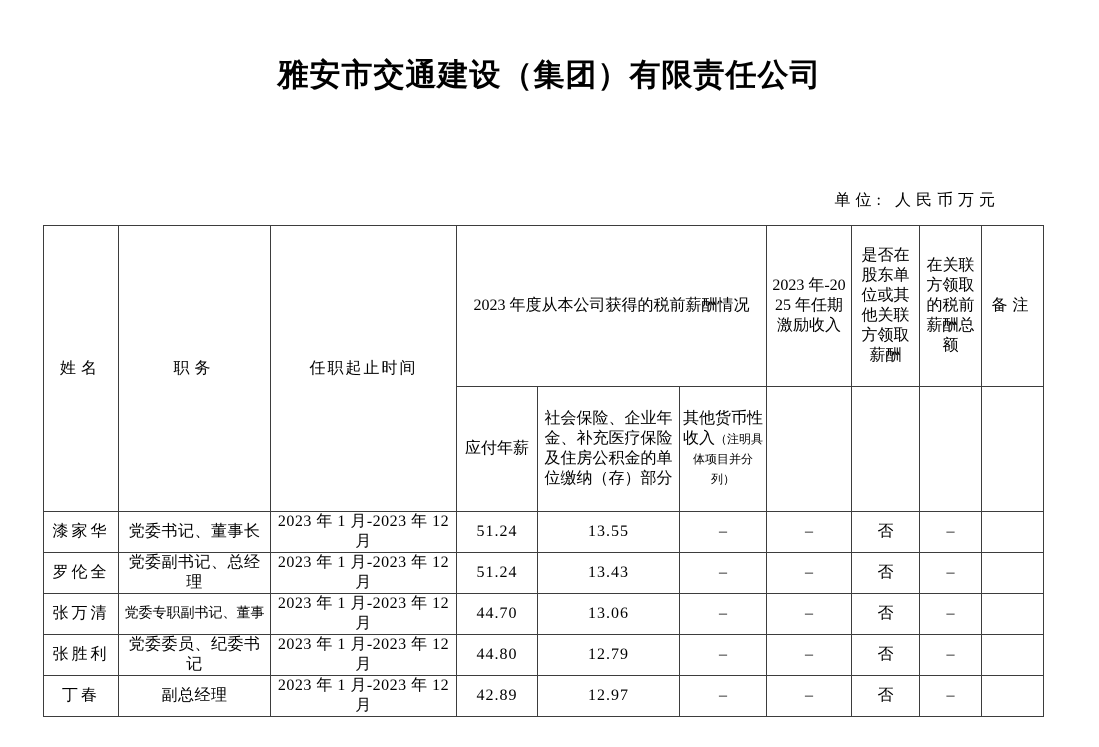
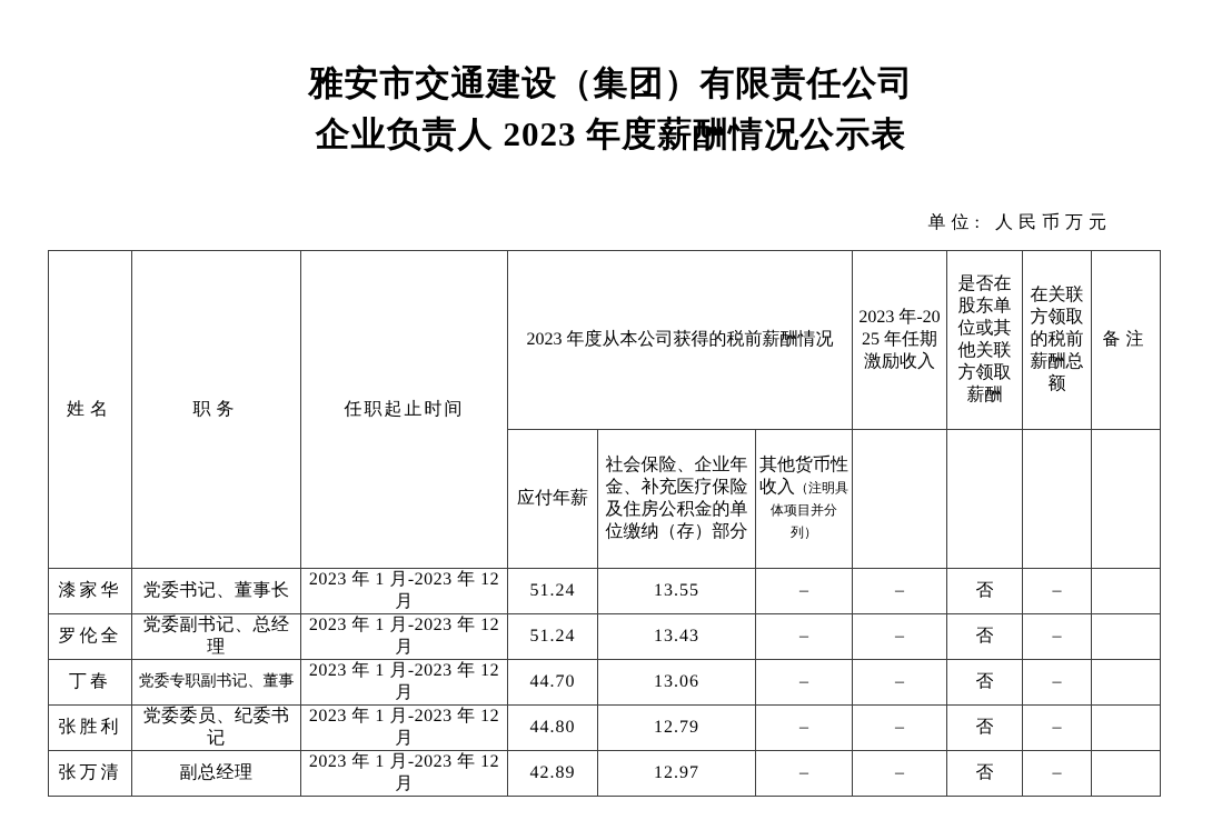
  雅安市交通建设（集团）有限责任公司
+ 企业负责人 2023 年度薪酬情况公示表
  单位: 人民币万元
  姓名	职务	任职起止时间	2023 年度从本公司获得的税前薪酬情况	2023 年-2025 年任期激励收入	是否在股东单位或其他关联方领取薪酬	在关联方领取的税前薪酬总额	备注
  应付年薪	社会保险、企业年金、补充医疗保险及住房公积金的单位缴纳（存）部分	其他货币性收入（注明具体项目并分列）
  漆家华	党委书记、董事长	2023 年 1 月-2023 年 12 月	51.24	13.55	–	–	否	–
  罗伦全	党委副书记、总经理	2023 年 1 月-2023 年 12 月	51.24	13.43	–	–	否	–
- 张万清	党委专职副书记、董事	2023 年 1 月-2023 年 12 月	44.70	13.06	–	–	否	–
+ 丁春	党委专职副书记、董事	2023 年 1 月-2023 年 12 月	44.70	13.06	–	–	否	–
  张胜利	党委委员、纪委书记	2023 年 1 月-2023 年 12 月	44.80	12.79	–	–	否	–
- 丁春	副总经理	2023 年 1 月-2023 年 12 月	42.89	12.97	–	–	否	–
+ 张万清	副总经理	2023 年 1 月-2023 年 12 月	42.89	12.97	–	–	否	–
